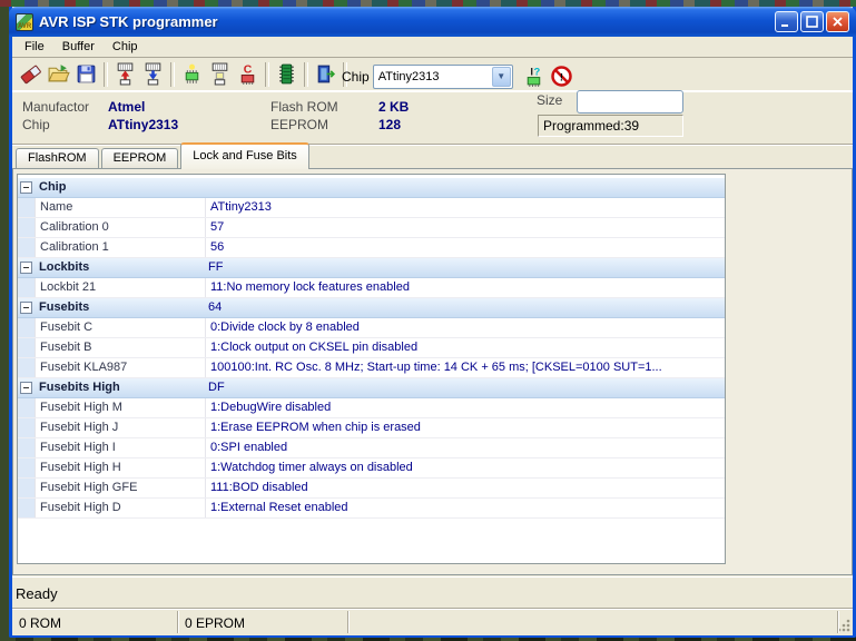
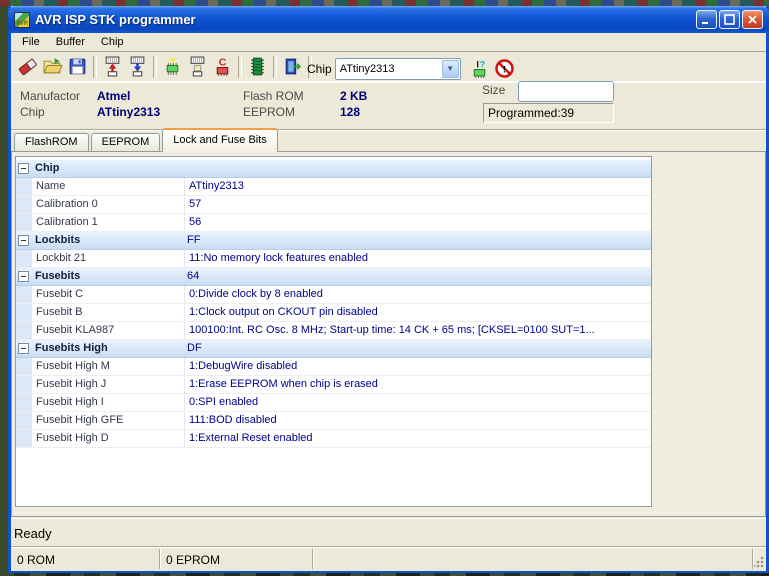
  AVR ISP STK programmer
  File
  Buffer
  Chip
  C
  Chip
  ATtiny2313
  ▼
  I
  ?
  !
  Manufactor
  Atmel
  Chip
  ATtiny2313
  Flash ROM
  2 KB
  EEPROM
  128
  Size
  Programmed:39
  FlashROM
  EEPROM
  Lock and Fuse Bits
  Chip
  Name
  ATtiny2313
  Calibration 0
  57
  Calibration 1
  56
  Lockbits
  FF
  Lockbit 21
  11:No memory lock features enabled
  Fusebits
  64
  Fusebit C
  0:Divide clock by 8 enabled
  Fusebit B
- 1:Clock output on CKSEL pin disabled
+ 1:Clock output on CKOUT pin disabled
  Fusebit KLA987
  100100:Int. RC Osc. 8 MHz; Start-up time: 14 CK + 65 ms; [CKSEL=0100 SUT=1...
  Fusebits High
  DF
  Fusebit High M
  1:DebugWire disabled
  Fusebit High J
  1:Erase EEPROM when chip is erased
  Fusebit High I
  0:SPI enabled
- Fusebit High H
- 1:Watchdog timer always on disabled
  Fusebit High GFE
  111:BOD disabled
  Fusebit High D
  1:External Reset enabled
  Ready
  0 ROM
  0 EPROM
